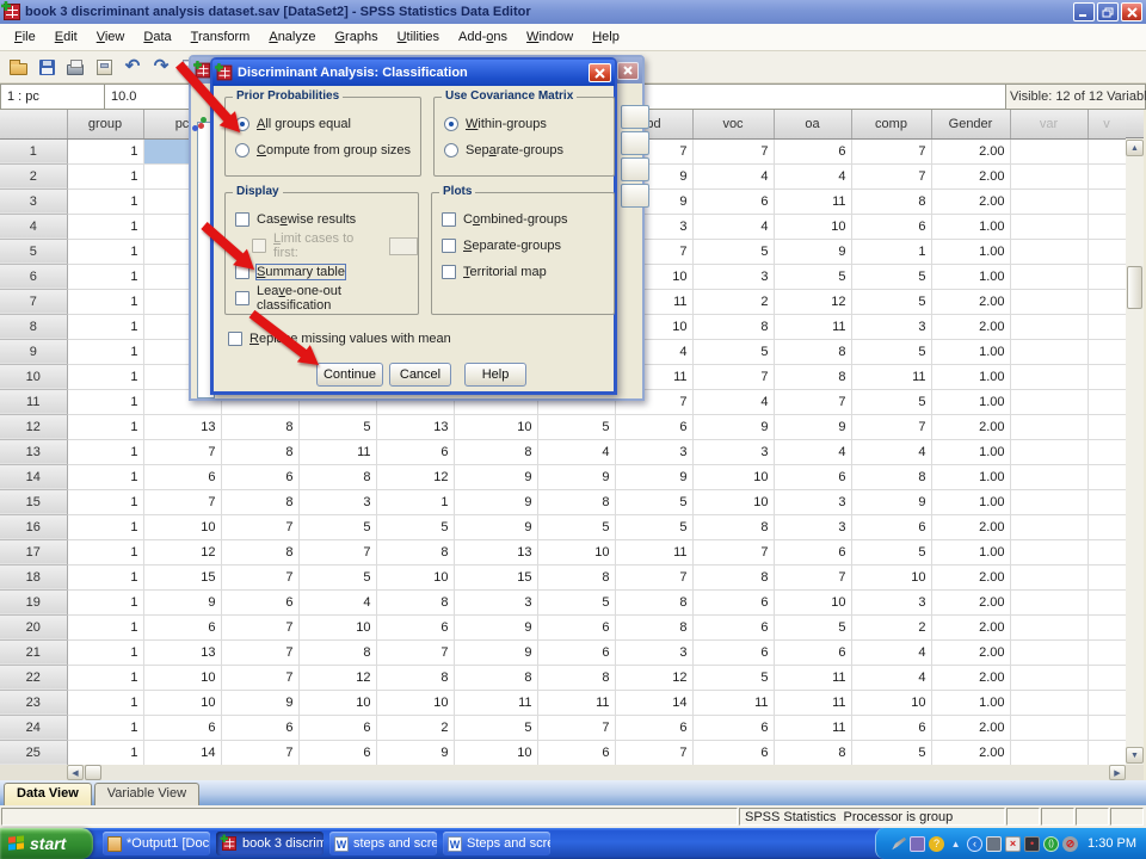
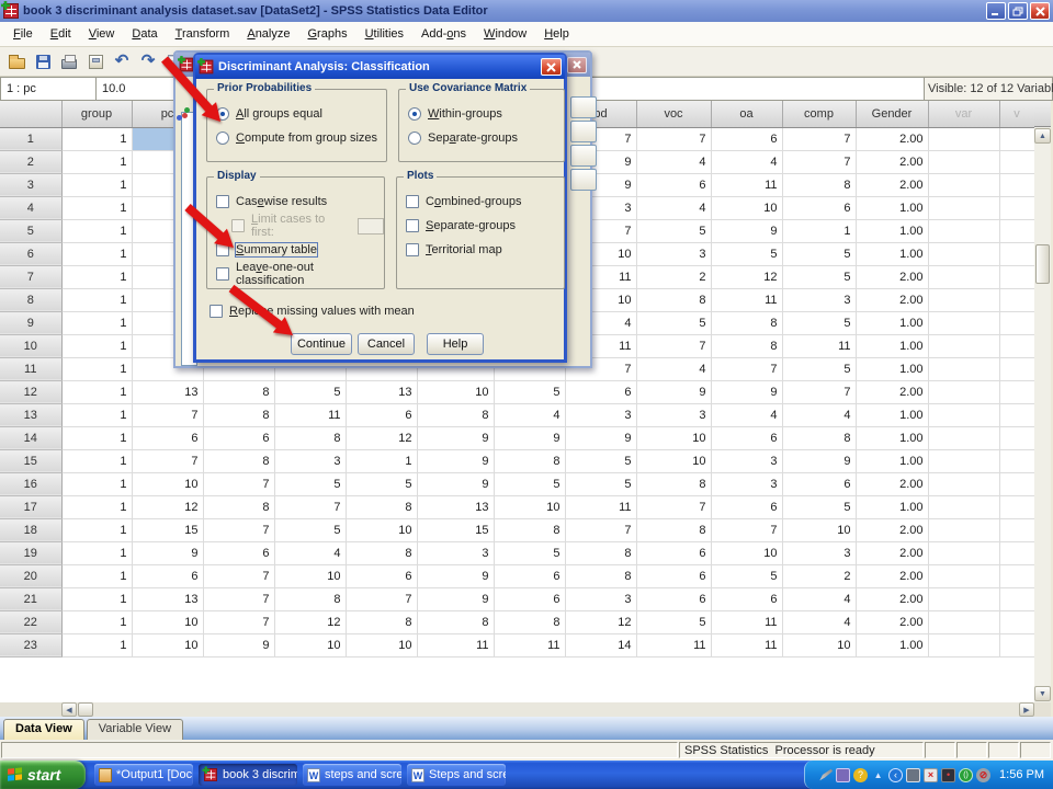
  book 3 discriminant analysis dataset.sav [DataSet2] - SPSS Statistics Data Editor
  File
  Edit
  View
  Data
  Transform
  Analyze
  Graphs
  Utilities
  Add-ons
  Window
  Help
  ↶
  ↷
  1 : pc
  10.0
  Visible: 12 of 12 Variabl
  	group	pc						bd	voc	oa	comp	Gender	var	v
  1	1							7	7	6	7	2.00
  2	1							9	4	4	7	2.00
  3	1							9	6	11	8	2.00
  4	1							3	4	10	6	1.00
  5	1							7	5	9	1	1.00
  6	1							10	3	5	5	1.00
  7	1							11	2	12	5	2.00
  8	1							10	8	11	3	2.00
  9	1							4	5	8	5	1.00
  10	1							11	7	8	11	1.00
  11	1							7	4	7	5	1.00
  12	1	13	8	5	13	10	5	6	9	9	7	2.00
  13	1	7	8	11	6	8	4	3	3	4	4	1.00
  14	1	6	6	8	12	9	9	9	10	6	8	1.00
  15	1	7	8	3	1	9	8	5	10	3	9	1.00
  16	1	10	7	5	5	9	5	5	8	3	6	2.00
  17	1	12	8	7	8	13	10	11	7	6	5	1.00
  18	1	15	7	5	10	15	8	7	8	7	10	2.00
  19	1	9	6	4	8	3	5	8	6	10	3	2.00
  20	1	6	7	10	6	9	6	8	6	5	2	2.00
  21	1	13	7	8	7	9	6	3	6	6	4	2.00
  22	1	10	7	12	8	8	8	12	5	11	4	2.00
  23	1	10	9	10	10	11	11	14	11	11	10	1.00
- 24	1	6	6	6	2	5	7	6	6	11	6	2.00
- 25	1	14	7	6	9	10	6	7	6	8	5	2.00
  Data View
  Variable View
- SPSS Statistics Processor is group
+ SPSS Statistics Processor is ready
  start
  *Output1 [Doc
  book 3 discrim
  W
  steps and scre
  W
  ?
  ▲
  ‹
  ×
  •
  ⊘
- 1:30 PM
+ 1:56 PM
  Discriminant Analysis: Classification
  Prior Probabilities
  All groups equal
  Compute from group sizes
  Use Covariance Matrix
  Within-groups
  Separate-groups
  Display
  Casewise results
  Limit cases to first:
  Summary table
  Leave-one-out classification
  Plots
  Combined-groups
  Separate-groups
  Territorial map
  Reple missing values with mean
  Continue
  Cancel
  Help
